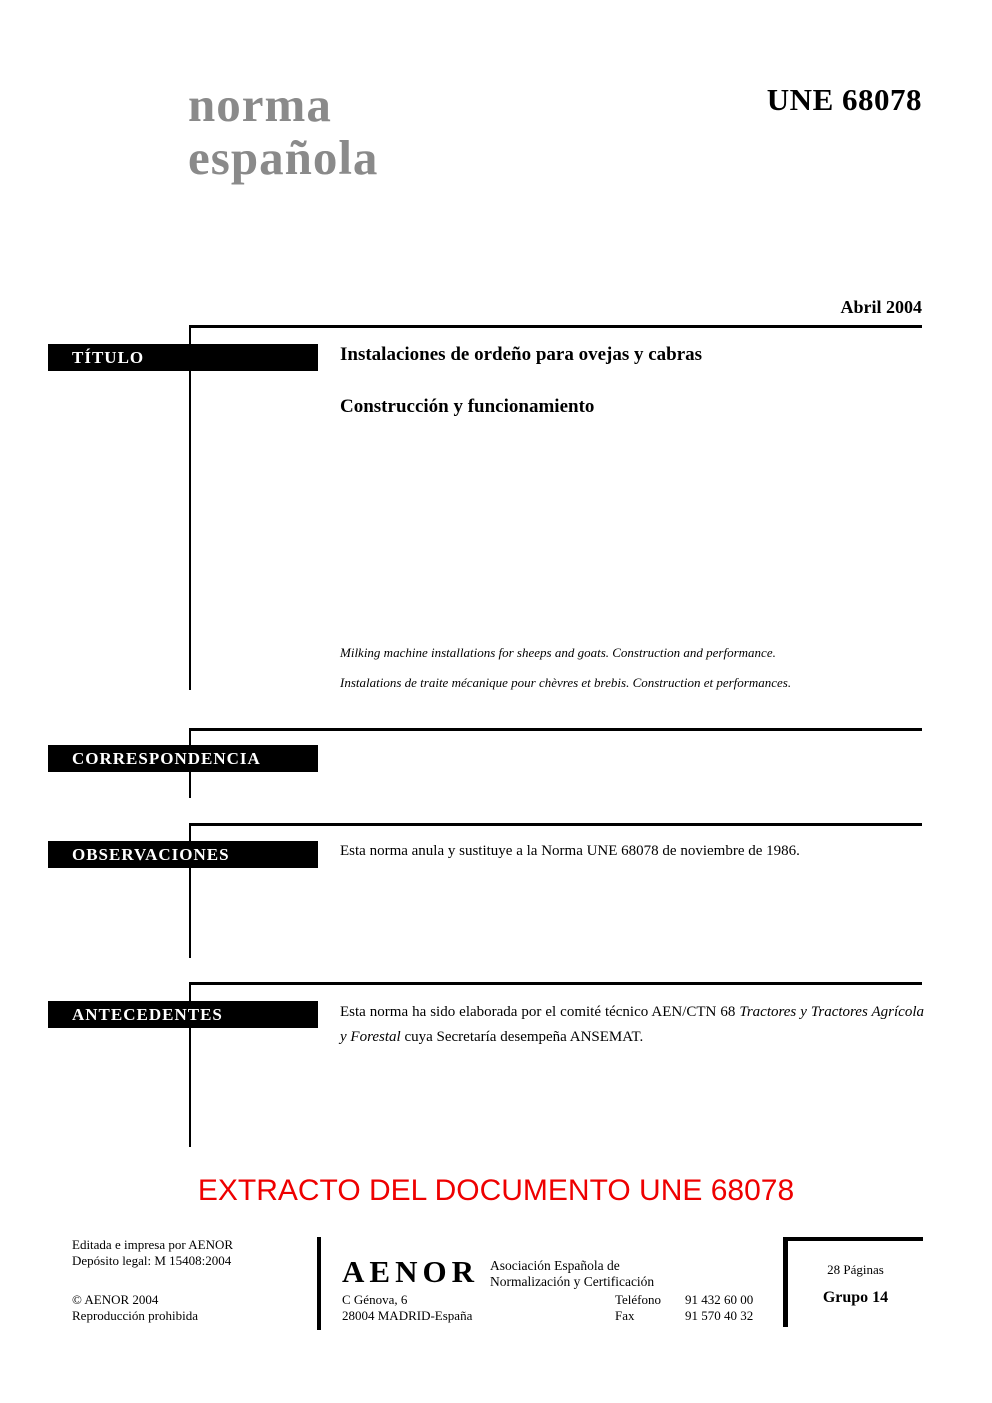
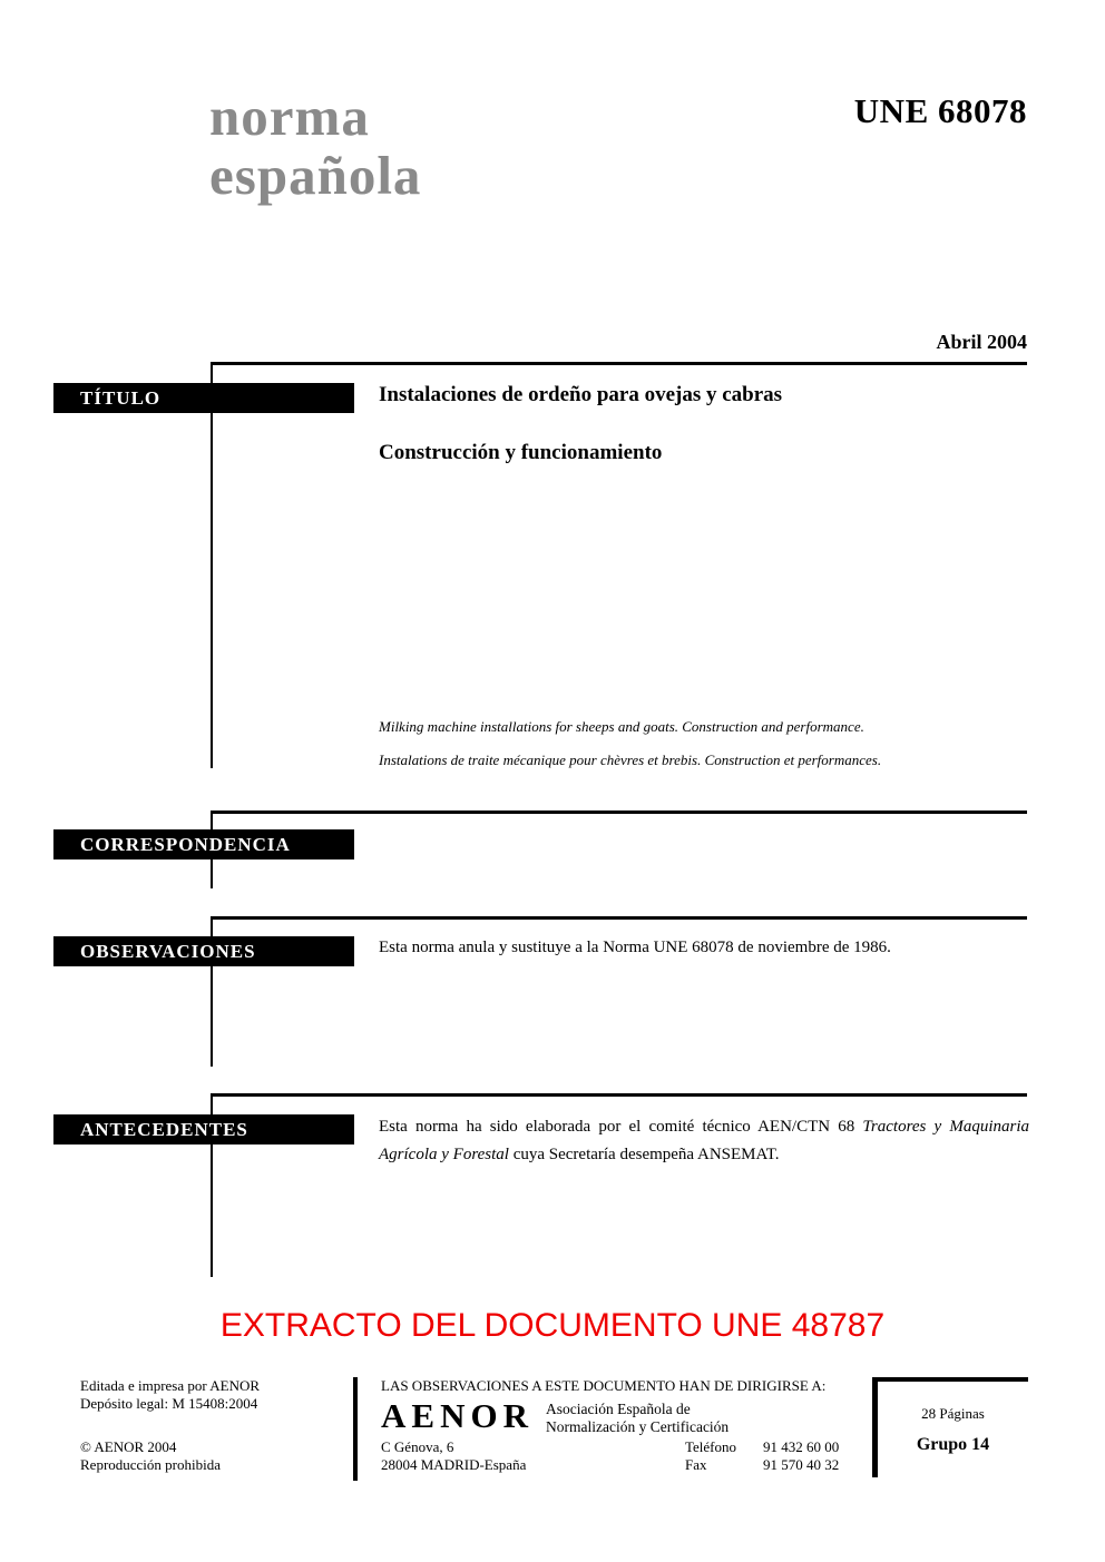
  norma
  española
  UNE 68078
  Abril 2004
  TÍTULO
  Instalaciones de ordeño para ovejas y cabras
  Construcción y funcionamiento
  Milking machine installations for sheeps and goats. Construction and performance.
  Instalations de traite mécanique pour chèvres et brebis. Construction et performances.
  CORRESPONDENCIA
  OBSERVACIONES
  Esta norma anula y sustituye a la Norma UNE 68078 de noviembre de 1986.
  ANTECEDENTES
- Esta norma ha sido elaborada por el comité técnico AEN/CTN 68 Tractores y Tractores Agrícola y Forestal cuya Secretaría desempeña ANSEMAT.
+ Esta norma ha sido elaborada por el comité técnico AEN/CTN 68 Tractores y Maquinaria Agrícola y Forestal cuya Secretaría desempeña ANSEMAT.
- EXTRACTO DEL DOCUMENTO UNE 68078
+ EXTRACTO DEL DOCUMENTO UNE 48787
  Editada e impresa por AENOR
  Depósito legal: M 15408:2004
  © AENOR 2004
  Reproducción prohibida
+ LAS OBSERVACIONES A ESTE DOCUMENTO HAN DE DIRIGIRSE A:
  AENOR
  Asociación Española de
  Normalización y Certificación
  C Génova, 6
  28004 MADRID-España
  Teléfono
  91 432 60 00
  Fax
  91 570 40 32
  28 Páginas
  Grupo 14
